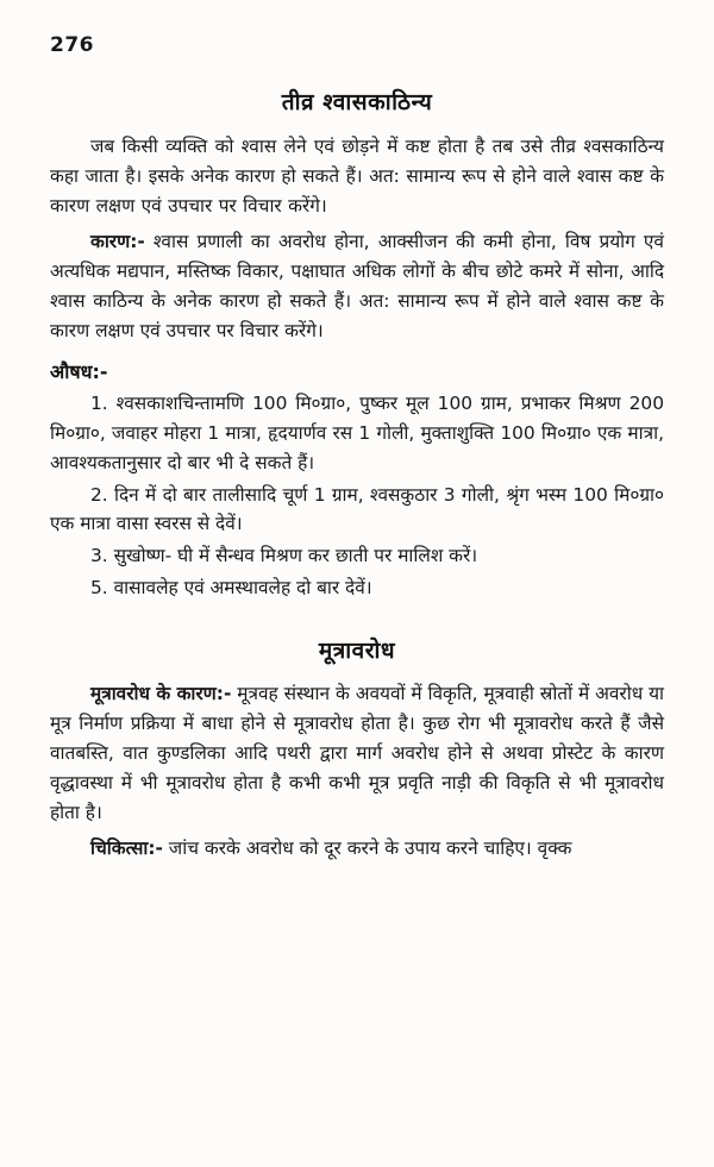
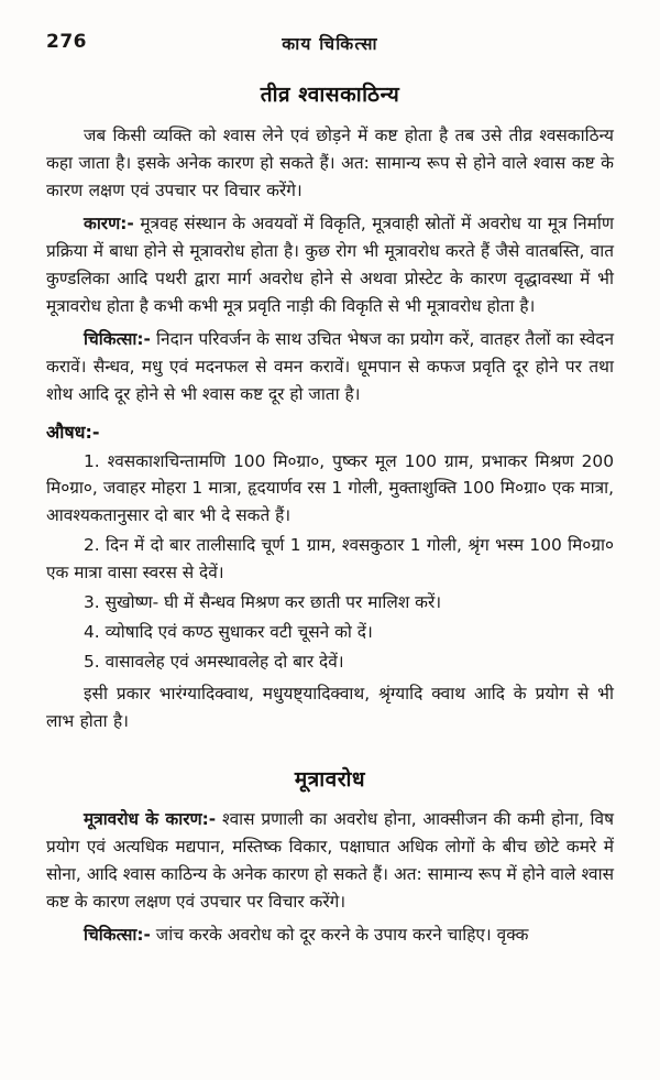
  276
+ काय चिकित्सा
  तीव्र श्वासकाठिन्य
  जब किसी व्यक्ति को श्वास लेने एवं छोड़ने में कष्ट होता है तब उसे तीव्र श्वसकाठिन्य कहा जाता है। इसके अनेक कारण हो सकते हैं। अत: सामान्य रूप से होने वाले श्वास कष्ट के कारण लक्षण एवं उपचार पर विचार करेंगे।
- कारण:- श्वास प्रणाली का अवरोध होना, आक्सीजन की कमी होना, विष प्रयोग एवं अत्यधिक मद्यपान, मस्तिष्क विकार, पक्षाघात अधिक लोगों के बीच छोटे कमरे में सोना, आदि श्वास काठिन्य के अनेक कारण हो सकते हैं। अत: सामान्य रूप में होने वाले श्वास कष्ट के कारण लक्षण एवं उपचार पर विचार करेंगे।
+ कारण:- मूत्रवह संस्थान के अवयवों में विकृति, मूत्रवाही स्रोतों में अवरोध या मूत्र निर्माण प्रक्रिया में बाधा होने से मूत्रावरोध होता है। कुछ रोग भी मूत्रावरोध करते हैं जैसे वातबस्ति, वात कुण्डलिका आदि पथरी द्वारा मार्ग अवरोध होने से अथवा प्रोस्टेट के कारण वृद्धावस्था में भी मूत्रावरोध होता है कभी कभी मूत्र प्रवृति नाड़ी की विकृति से भी मूत्रावरोध होता है।
+ चिकित्सा:- निदान परिवर्जन के साथ उचित भेषज का प्रयोग करें, वातहर तैलों का स्वेदन करावें। सैन्धव, मधु एवं मदनफल से वमन करावें। धूमपान से कफज प्रवृति दूर होने पर तथा शोथ आदि दूर होने से भी श्वास कष्ट दूर हो जाता है।
  औषध:-
  1. श्वसकाशचिन्तामणि 100 मि०ग्रा०, पुष्कर मूल 100 ग्राम, प्रभाकर मिश्रण 200 मि०ग्रा०, जवाहर मोहरा 1 मात्रा, हृदयार्णव रस 1 गोली, मुक्ताशुक्ति 100 मि०ग्रा० एक मात्रा, आवश्यकतानुसार दो बार भी दे सकते हैं।
- 2. दिन में दो बार तालीसादि चूर्ण 1 ग्राम, श्वसकुठार 3 गोली, श्रृंग भस्म 100 मि०ग्रा० एक मात्रा वासा स्वरस से देवें।
+ 2. दिन में दो बार तालीसादि चूर्ण 1 ग्राम, श्वसकुठार 1 गोली, श्रृंग भस्म 100 मि०ग्रा० एक मात्रा वासा स्वरस से देवें।
  3. सुखोष्ण- घी में सैन्धव मिश्रण कर छाती पर मालिश करें।
+ 4. व्योषादि एवं कण्ठ सुधाकर वटी चूसने को दें।
  5. वासावलेह एवं अमस्थावलेह दो बार देवें।
+ इसी प्रकार भारंग्यादिक्वाथ, मधुयष्ट्यादिक्वाथ, श्रृंग्यादि क्वाथ आदि के प्रयोग से भी लाभ होता है।
  मूत्रावरोध
- मूत्रावरोध के कारण:- मूत्रवह संस्थान के अवयवों में विकृति, मूत्रवाही स्रोतों में अवरोध या मूत्र निर्माण प्रक्रिया में बाधा होने से मूत्रावरोध होता है। कुछ रोग भी मूत्रावरोध करते हैं जैसे वातबस्ति, वात कुण्डलिका आदि पथरी द्वारा मार्ग अवरोध होने से अथवा प्रोस्टेट के कारण वृद्धावस्था में भी मूत्रावरोध होता है कभी कभी मूत्र प्रवृति नाड़ी की विकृति से भी मूत्रावरोध होता है।
+ मूत्रावरोध के कारण:- श्वास प्रणाली का अवरोध होना, आक्सीजन की कमी होना, विष प्रयोग एवं अत्यधिक मद्यपान, मस्तिष्क विकार, पक्षाघात अधिक लोगों के बीच छोटे कमरे में सोना, आदि श्वास काठिन्य के अनेक कारण हो सकते हैं। अत: सामान्य रूप में होने वाले श्वास कष्ट के कारण लक्षण एवं उपचार पर विचार करेंगे।
  चिकित्सा:- जांच करके अवरोध को दूर करने के उपाय करने चाहिए। वृक्क
